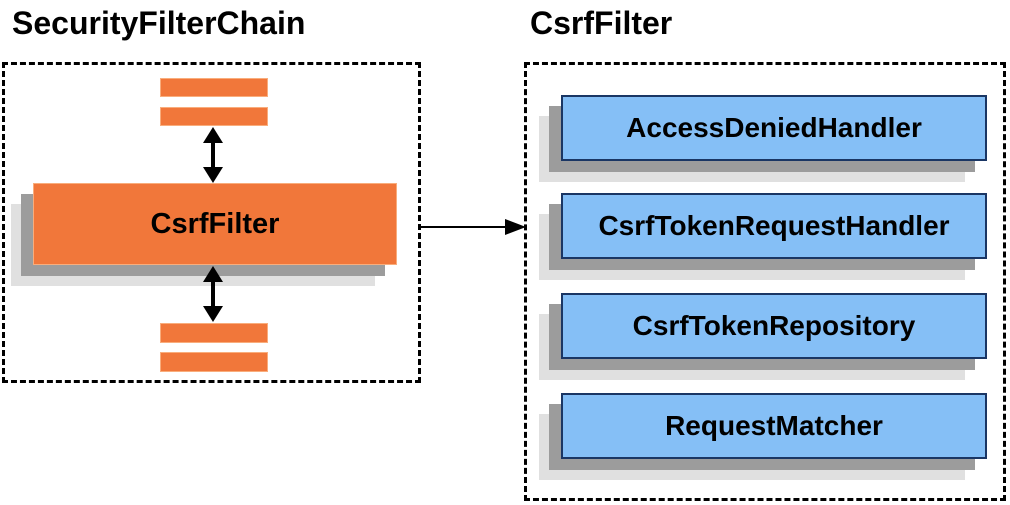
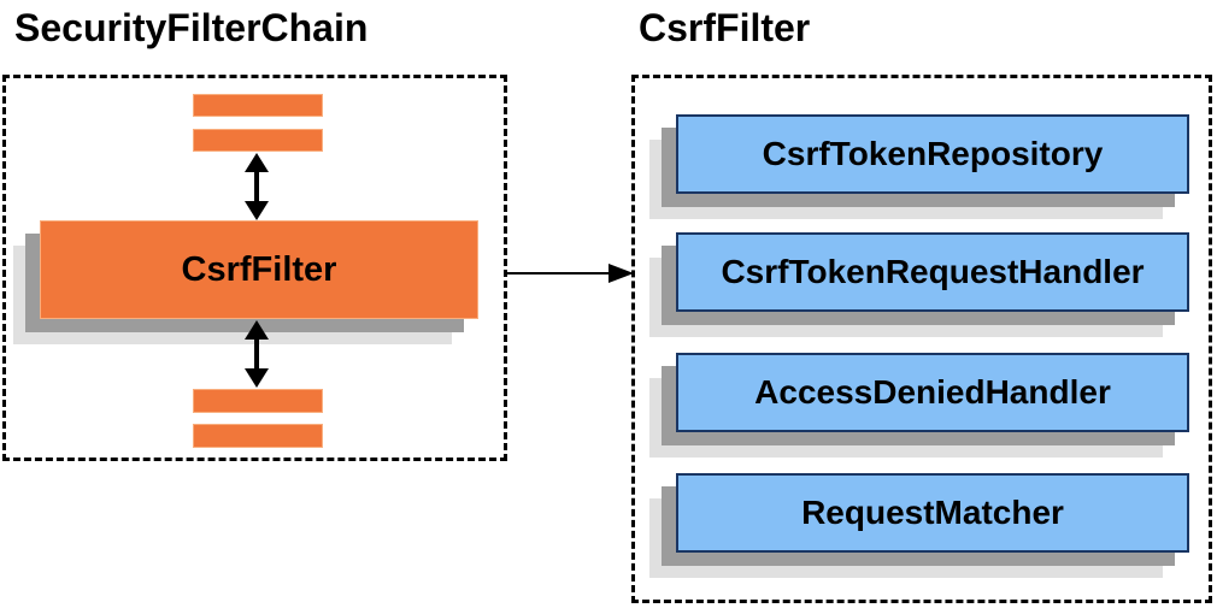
  SecurityFilterChain
  CsrfFilter
  CsrfFilter
- AccessDeniedHandler
+ CsrfTokenRepository
  CsrfTokenRequestHandler
- CsrfTokenRepository
+ AccessDeniedHandler
  RequestMatcher
